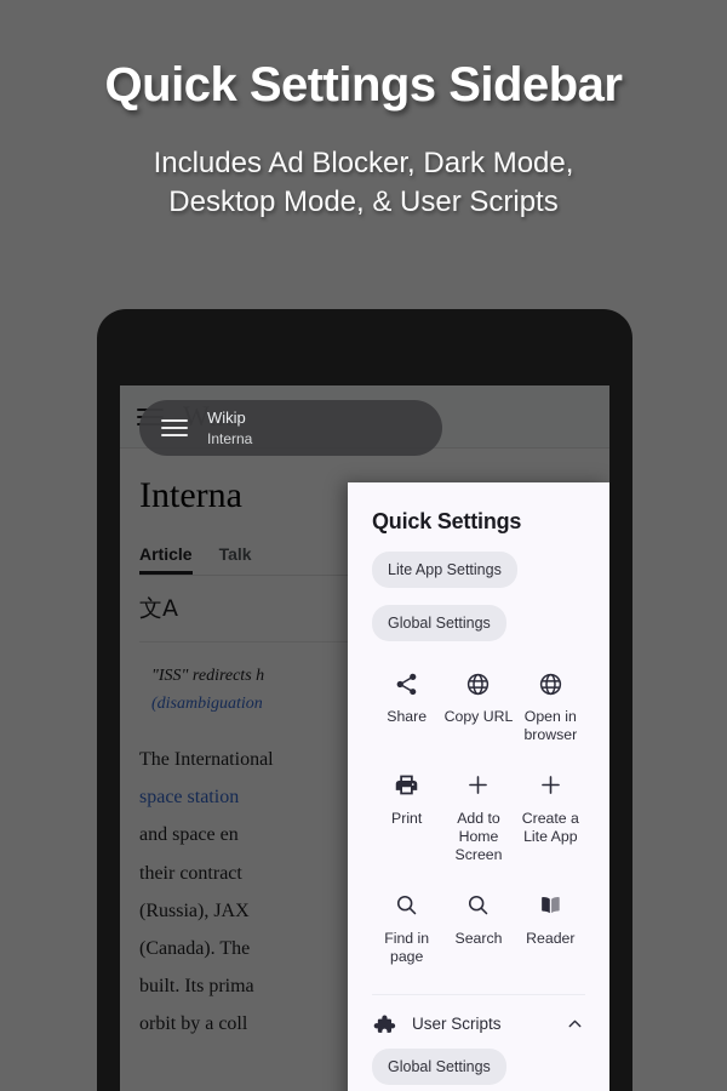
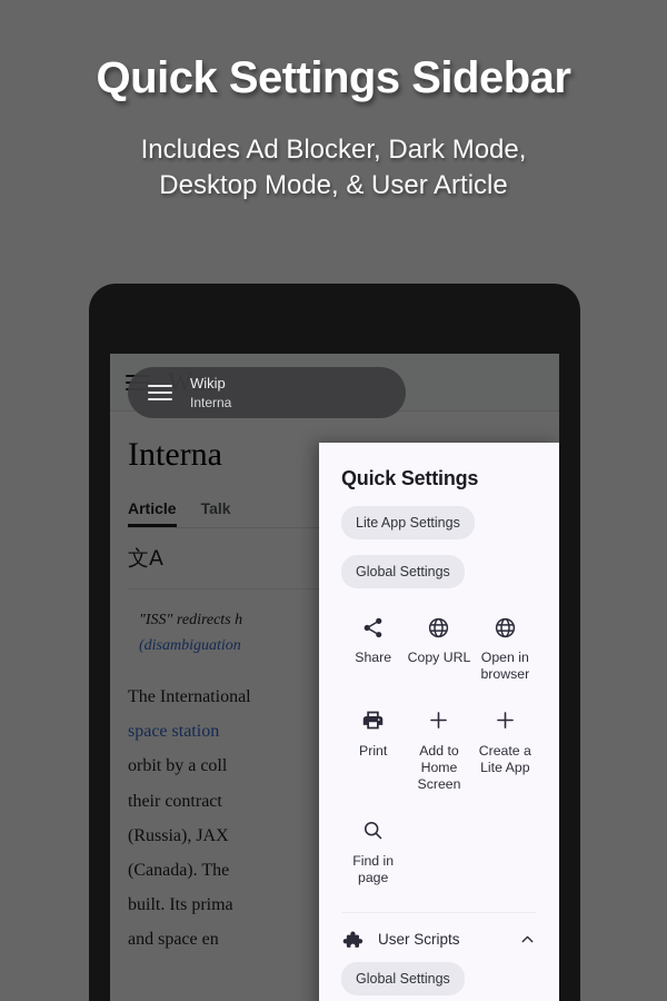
  Quick Settings Sidebar
  Includes Ad Blocker, Dark Mode,
- Desktop Mode, & User Scripts
+ Desktop Mode, & User Article
  Interna
  Article
  Talk
  文A
  "ISS" redirects h
  (disambiguation
  The International
  space station
- and space en
+ orbit by a coll
  their contract
  (Russia), JAX
  (Canada). The
  built. Its prima
- orbit by a coll
+ and space en
  Wikip
  Interna
  Quick Settings
  Lite App Settings
  Global Settings
  Share
  Copy URL
  Open in browser
  Print
  Add to Home Screen
  Create a Lite App
  Find in page
- Search
- Reader
  User Scripts
  Global Settings
